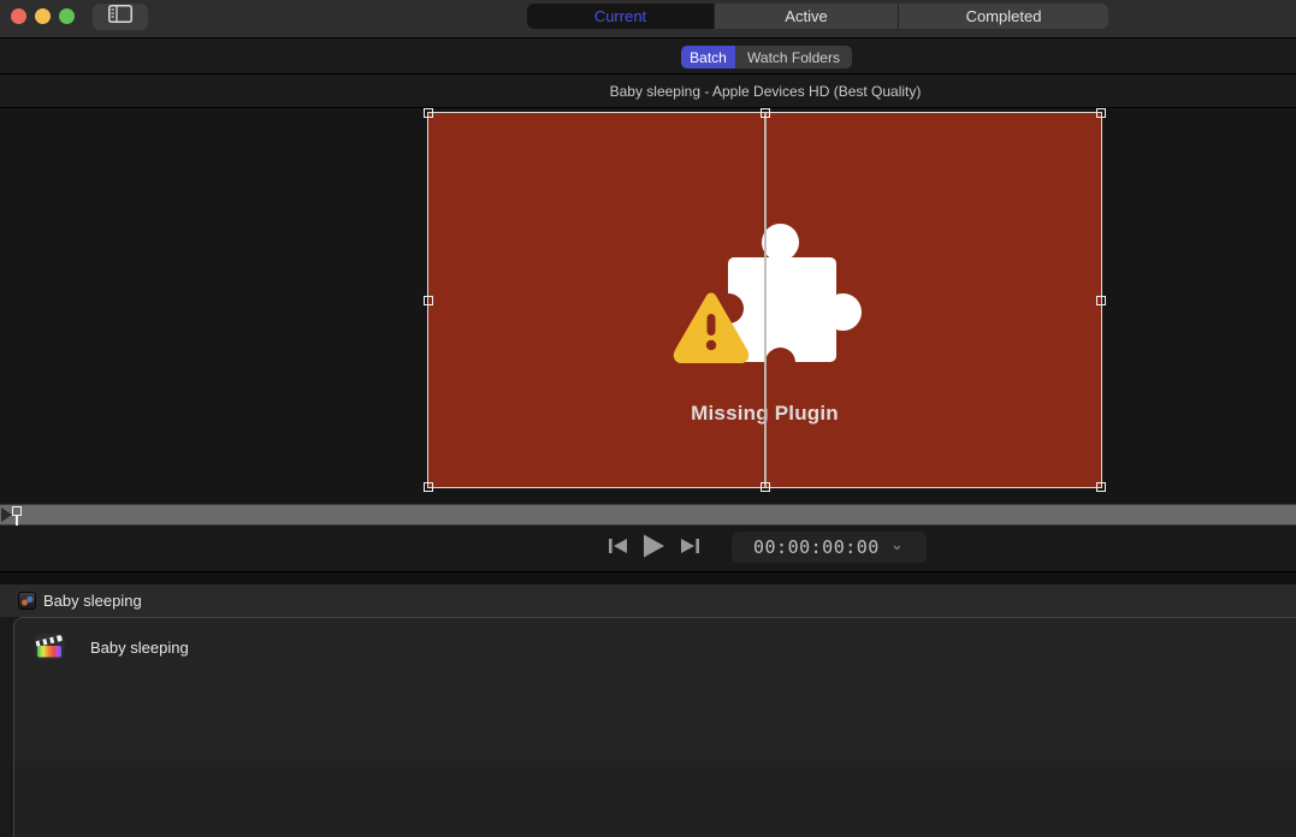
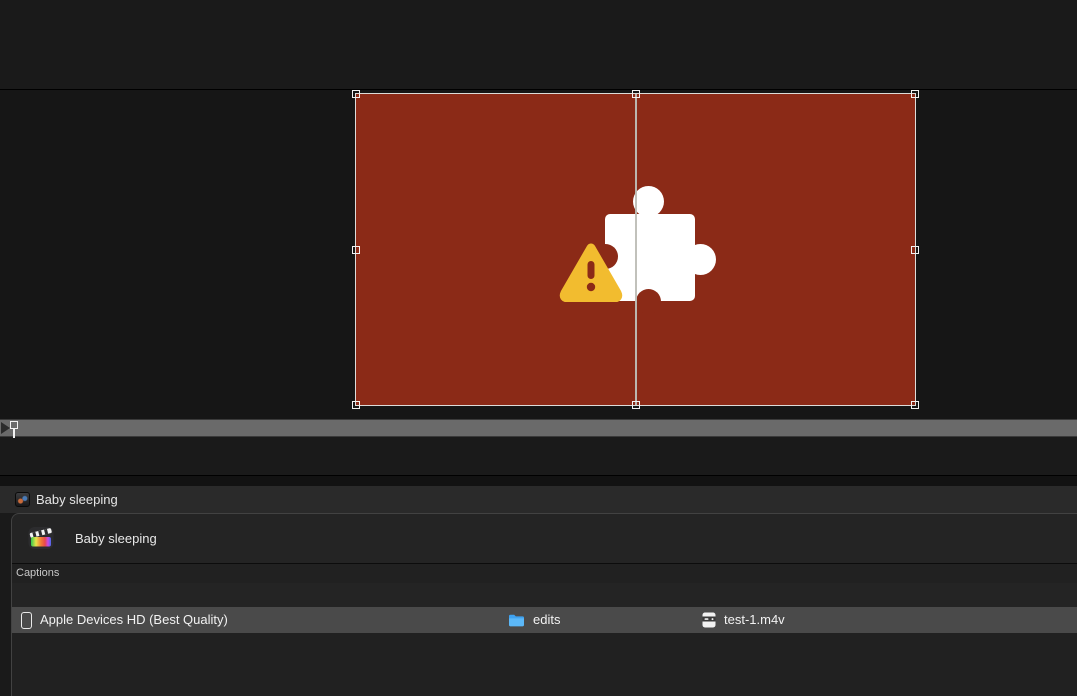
- Current
- Active
- Completed
- Batch
- Watch Folders
- Baby sleeping - Apple Devices HD (Best Quality)
- Missing Plugin
- 00:00:00:00
- ⌄
  Baby sleeping
  Baby sleeping
+ Captions
+ Apple Devices HD (Best Quality)
+ edits
+ test-1.m4v
